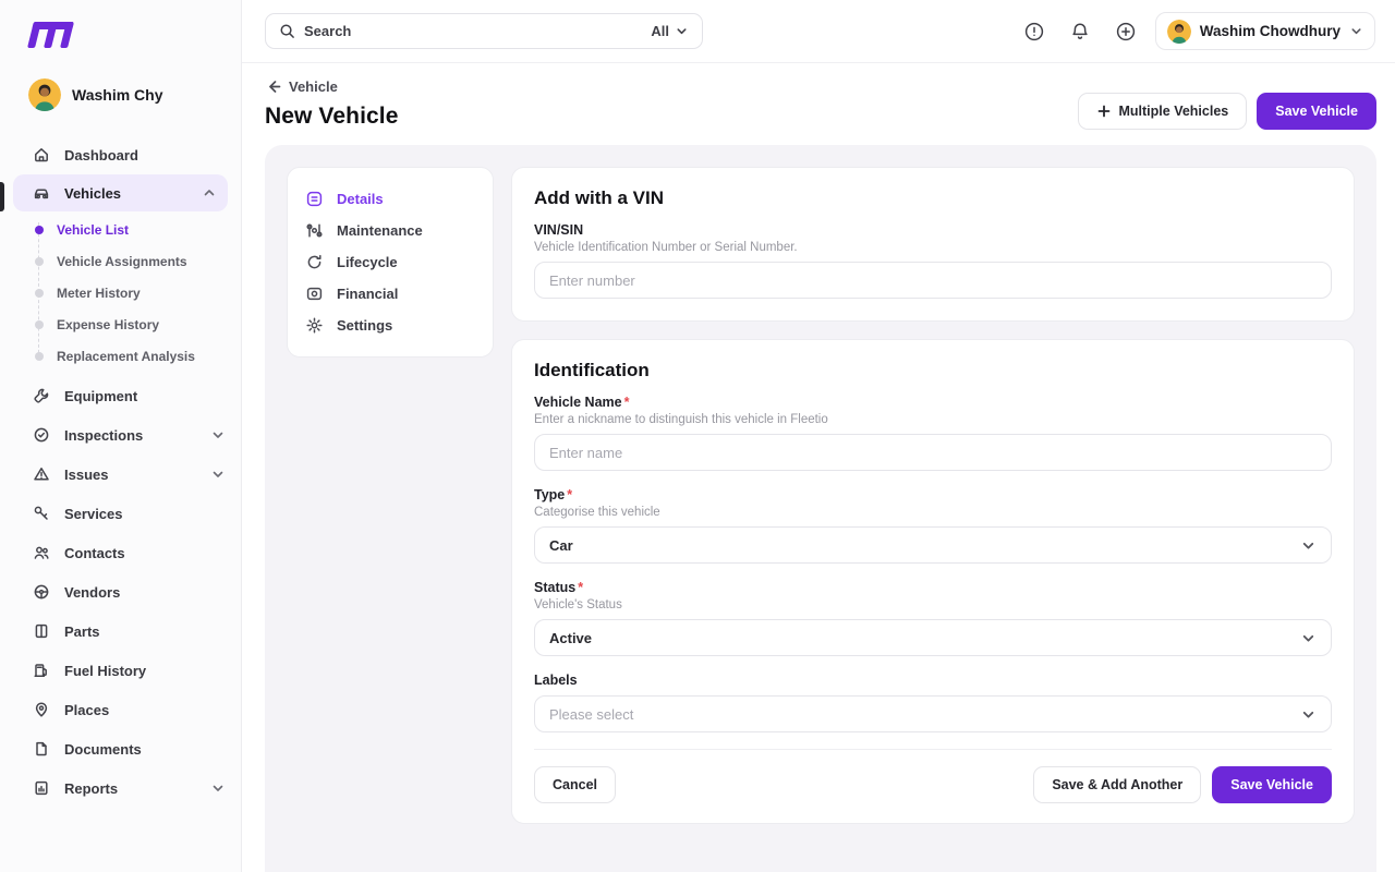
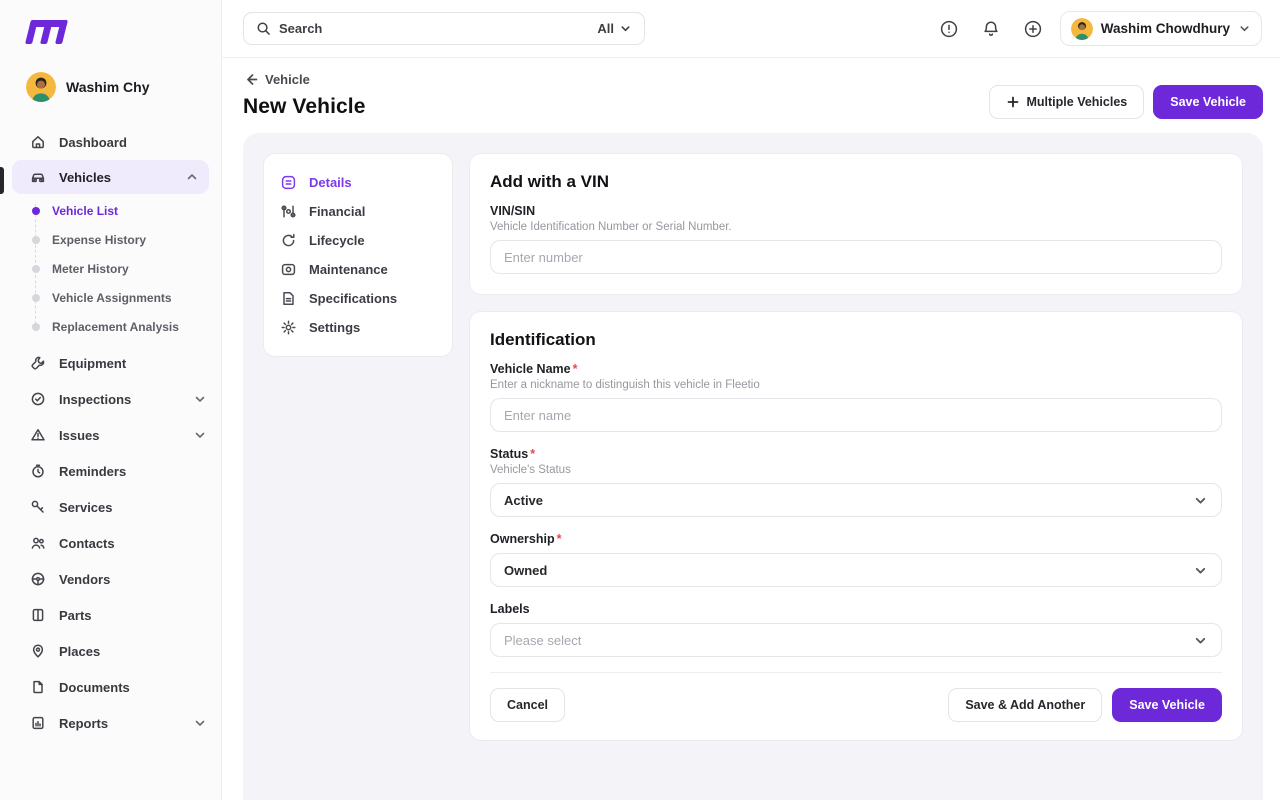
  Washim Chy
  Dashboard
  Vehicles
  Vehicle List
- Vehicle Assignments
+ Expense History
  Meter History
- Expense History
+ Vehicle Assignments
  Replacement Analysis
  Equipment
  Inspections
  Issues
+ Reminders
  Services
  Contacts
  Vendors
  Parts
- Fuel History
  Places
  Documents
  Reports
  Search
  All
  Washim Chowdhury
  Vehicle
  New Vehicle
  Multiple Vehicles
  Save Vehicle
  Details
- Maintenance
+ Financial
  Lifecycle
- Financial
+ Maintenance
+ Specifications
  Settings
  Add with a VIN
  VIN/SIN
  Vehicle Identification Number or Serial Number.
  Enter number
  Identification
  Vehicle Name *
  Enter a nickname to distinguish this vehicle in Fleetio
  Enter name
- Type *
- Categorise this vehicle
- Car
  Status *
  Vehicle's Status
  Active
+ Ownership *
+ Owned
  Labels
  Please select
  Cancel
  Save & Add Another
  Save Vehicle
